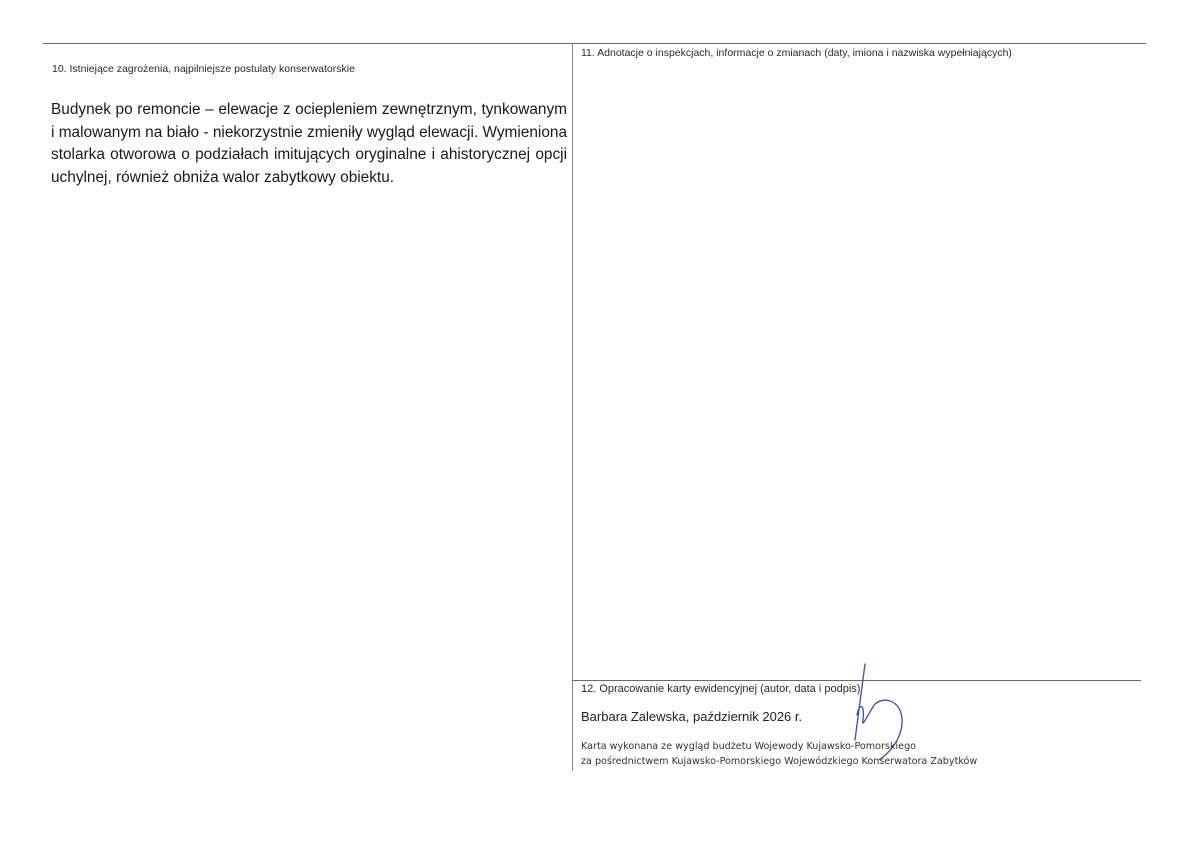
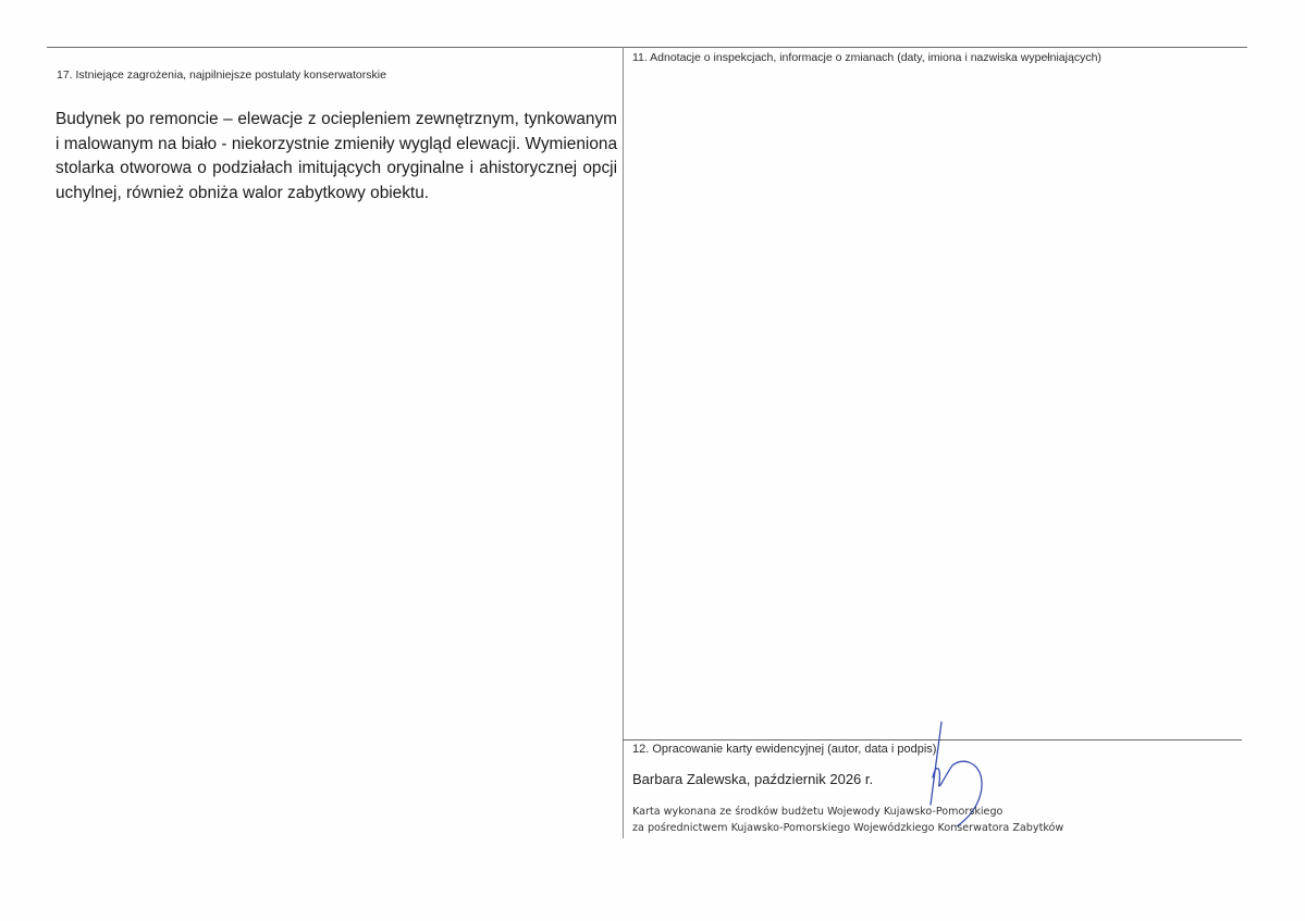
- 10. Istniejące zagrożenia, najpilniejsze postulaty konserwatorskie
+ 17. Istniejące zagrożenia, najpilniejsze postulaty konserwatorskie
  Budynek po remoncie – elewacje z ociepleniem zewnętrznym, tynkowanym i malowanym na biało - niekorzystnie zmieniły wygląd elewacji. Wymieniona stolarka otworowa o podziałach imitujących oryginalne i ahistorycznej opcji uchylnej, również obniża walor zabytkowy obiektu.
  11. Adnotacje o inspekcjach, informacje o zmianach (daty, imiona i nazwiska wypełniających)
  12. Opracowanie karty ewidencyjnej (autor, data i podpis)
  Barbara Zalewska, październik 2026 r.
- Karta wykonana ze wygląd budżetu Wojewody Kujawsko-Pomorskiego
+ Karta wykonana ze środków budżetu Wojewody Kujawsko-Pomorskiego
  za pośrednictwem Kujawsko-Pomorskiego Wojewódzkiego Konserwatora Zabytków
